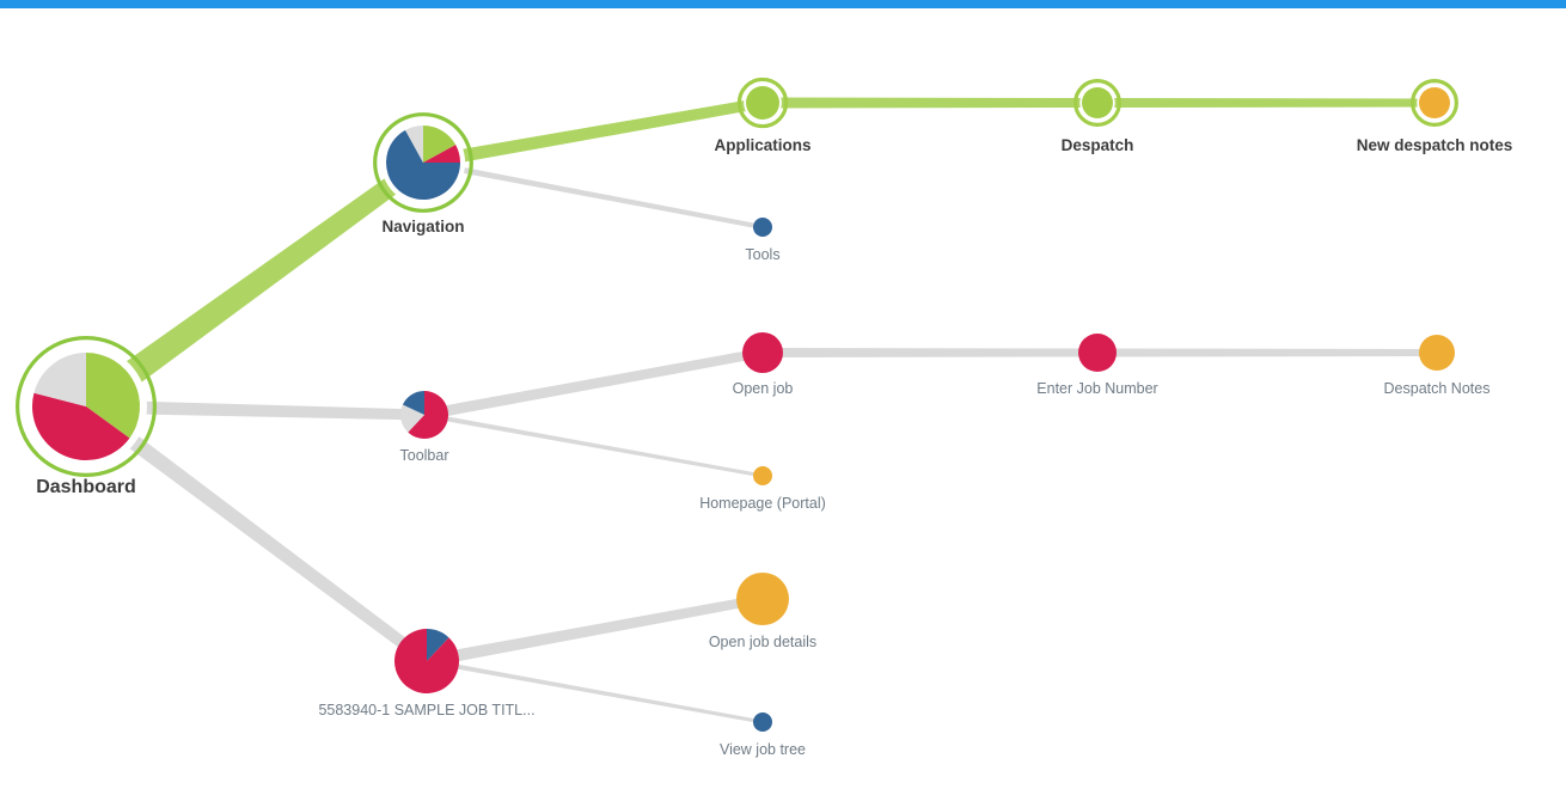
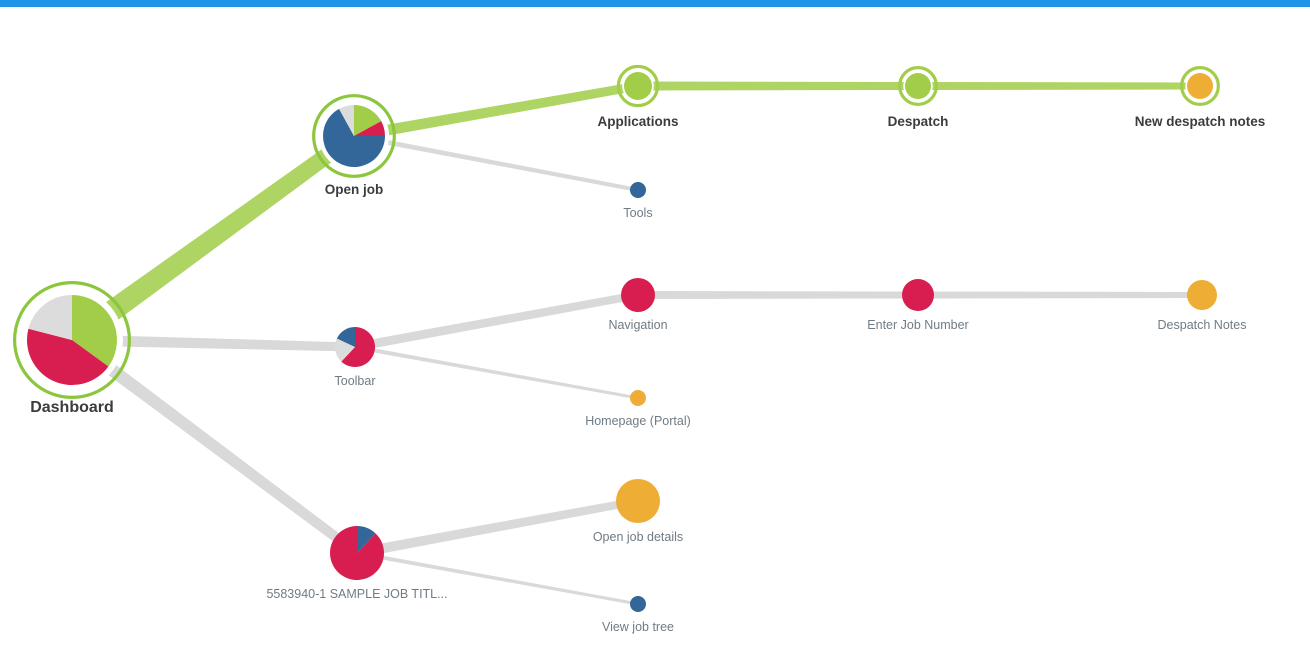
  Dashboard
- Navigation
+ Open job
  Toolbar
  5583940-1 SAMPLE JOB TITL...
  Applications
  Tools
- Open job
+ Navigation
  Homepage (Portal)
  Open job details
  View job tree
  Despatch
  Enter Job Number
  New despatch notes
  Despatch Notes
